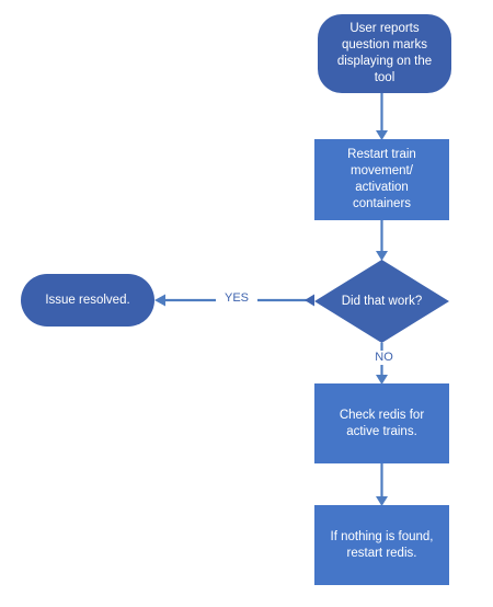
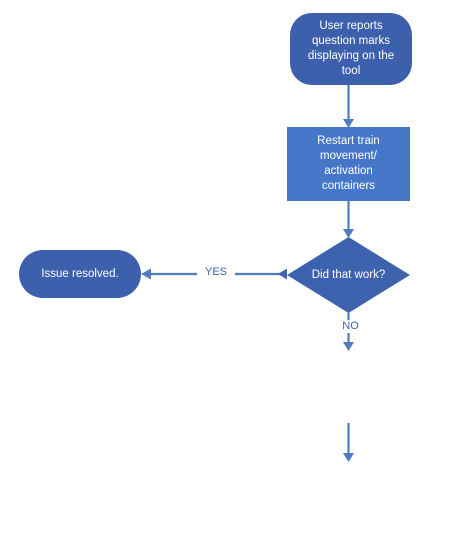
  User reports
  question marks
  displaying on the
  tool
  Restart train
  movement/
  activation
  containers
  Did that work?
  Issue resolved.
- Check redis for
- active trains.
- If nothing is found,
- restart redis.
  YES
  NO
